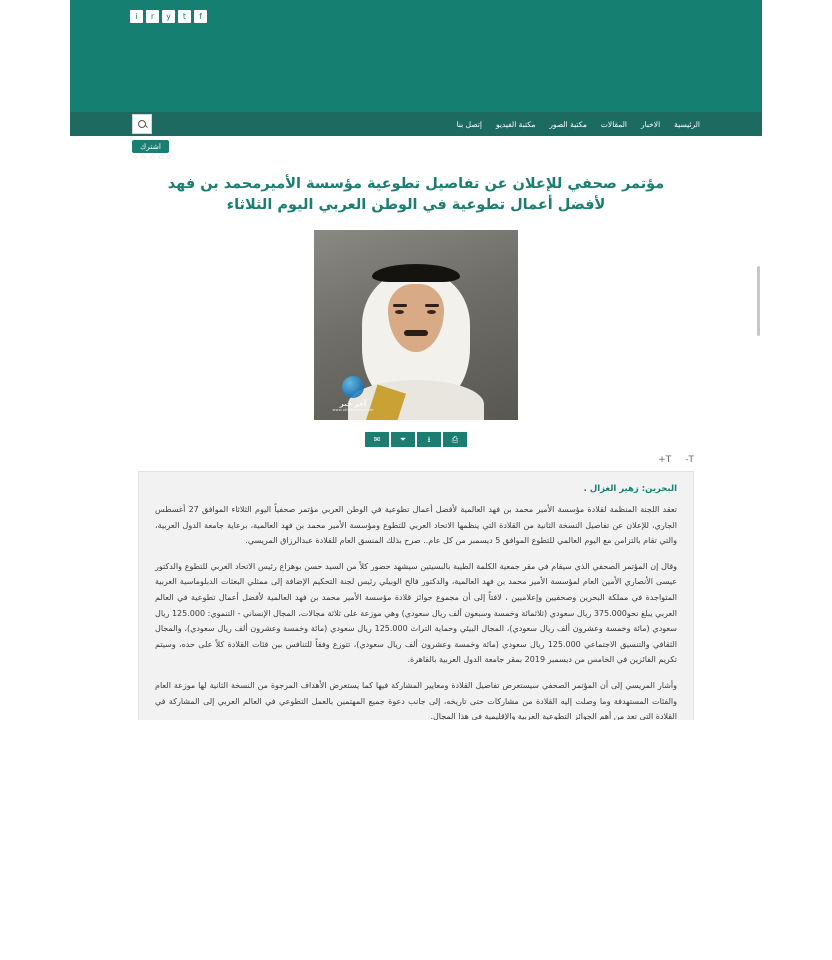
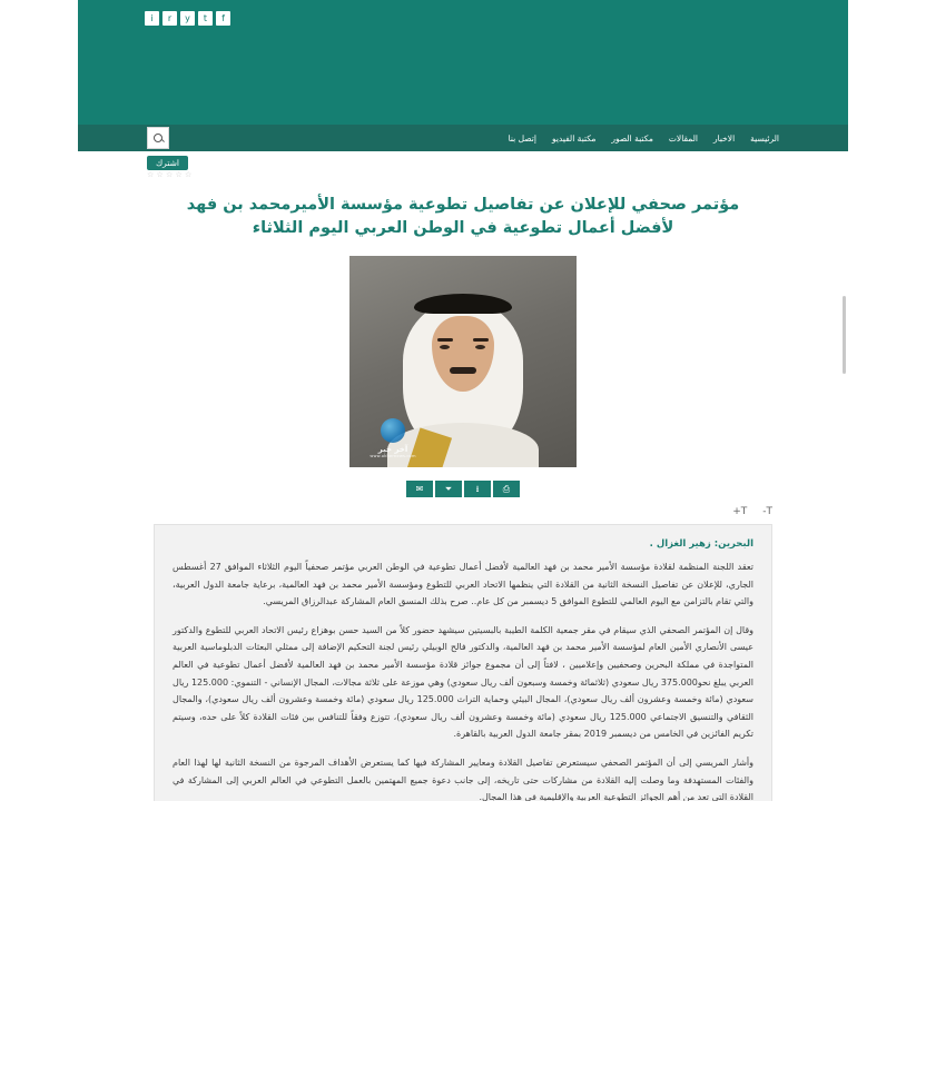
  f
  t
  y
  r
  i
  الرئيسية
  الاخبار
  المقالات
  مكتبة الصور
  مكتبة الفيديو
  إتصل بنا
  اشترك
  مؤتمر صحفي للإعلان عن تفاصيل تطوعية مؤسسة الأميرمحمد بن فهد لأفضل أعمال تطوعية في الوطن العربي اليوم الثلاثاء
  خر خبر
  ⎙
  ⭳
  ⏷
  ✉
  T-
  T+
  البحرين: زهير الغزال .
- تعقد اللجنة المنظمة لقلادة مؤسسة الأمير محمد بن فهد العالمية لأفضل أعمال تطوعية في الوطن العربي مؤتمر صحفياً اليوم الثلاثاء الموافق 27 أغسطس الجاري، للإعلان عن تفاصيل النسخة الثانية من القلادة التي ينظمها الاتحاد العربي للتطوع ومؤسسة الأمير محمد بن فهد العالمية، برعاية جامعة الدول العربية، والتي تقام بالتزامن مع اليوم العالمي للتطوع الموافق 5 ديسمبر من كل عام.. صرح بذلك المنسق العام للقلادة عبدالرزاق المريسي.
+ تعقد اللجنة المنظمة لقلادة مؤسسة الأمير محمد بن فهد العالمية لأفضل أعمال تطوعية في الوطن العربي مؤتمر صحفياً اليوم الثلاثاء الموافق 27 أغسطس الجاري، للإعلان عن تفاصيل النسخة الثانية من القلادة التي ينظمها الاتحاد العربي للتطوع ومؤسسة الأمير محمد بن فهد العالمية، برعاية جامعة الدول العربية، والتي تقام بالتزامن مع اليوم العالمي للتطوع الموافق 5 ديسمبر من كل عام.. صرح بذلك المنسق العام المشاركة عبدالرزاق المريسي.
  وقال إن المؤتمر الصحفي الذي سيقام في مقر جمعية الكلمة الطيبة بالبسيتين سيشهد حضور كلاً من السيد حسن بوهزاع رئيس الاتحاد العربي للتطوع والدكتور عيسى الأنصاري الأمين العام لمؤسسة الأمير محمد بن فهد العالمية، والدكتور فالح الوبيلي رئيس لجنة التحكيم الإضافة إلى ممثلي البعثات الدبلوماسية العربية المتواجدة في مملكة البحرين وصحفيين وإعلاميين ، لافتاً إلى أن مجموع جوائز قلادة مؤسسة الأمير محمد بن فهد العالمية لأفضل أعمال تطوعية في العالم العربي يبلغ نحو375.000 ريال سعودي (ثلاثمائة وخمسة وسبعون ألف ريال سعودي) وهي موزعة على ثلاثة مجالات، المجال الإنساني - التنموي: 125.000 ريال سعودي (مائة وخمسة وعشرون ألف ريال سعودي)، المجال البيئي وحماية التراث 125.000 ريال سعودي (مائة وخمسة وعشرون ألف ريال سعودي)، والمجال الثقافي والتنسيق الاجتماعي 125.000 ريال سعودي (مائة وخمسة وعشرون ألف ريال سعودي)، تتوزع وفقاً للتنافس بين فئات القلادة كلاً على حده، وسيتم تكريم الفائزين في الخامس من ديسمبر 2019 بمقر جامعة الدول العربية بالقاهرة.
- وأشار المريسي إلى أن المؤتمر الصحفي سيستعرض تفاصيل القلادة ومعايير المشاركة فيها كما يستعرض الأهداف المرجوة من النسخة الثانية لها موزعة العام والفئات المستهدفة وما وصلت إليه القلادة من مشاركات حتى تاريخه، إلى جانب دعوة جميع المهتمين بالعمل التطوعي في العالم العربي إلى المشاركة في القلادة التي تعد من أهم الجوائز التطوعية العربية والإقليمية في هذا المجال.
+ وأشار المريسي إلى أن المؤتمر الصحفي سيستعرض تفاصيل القلادة ومعايير المشاركة فيها كما يستعرض الأهداف المرجوة من النسخة الثانية لها لهذا العام والفئات المستهدفة وما وصلت إليه القلادة من مشاركات حتى تاريخه، إلى جانب دعوة جميع المهتمين بالعمل التطوعي في العالم العربي إلى المشاركة في القلادة التي تعد من أهم الجوائز التطوعية العربية والإقليمية في هذا المجال.
